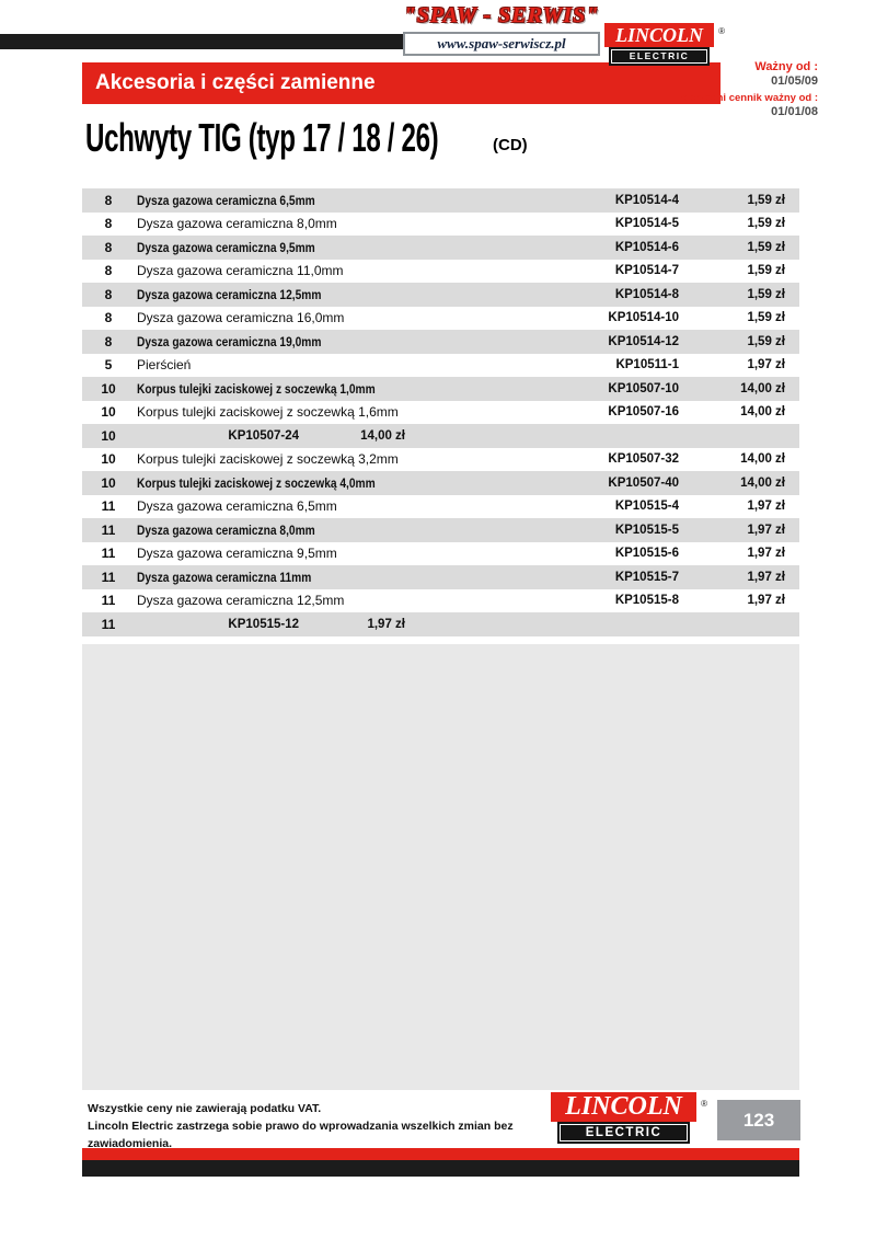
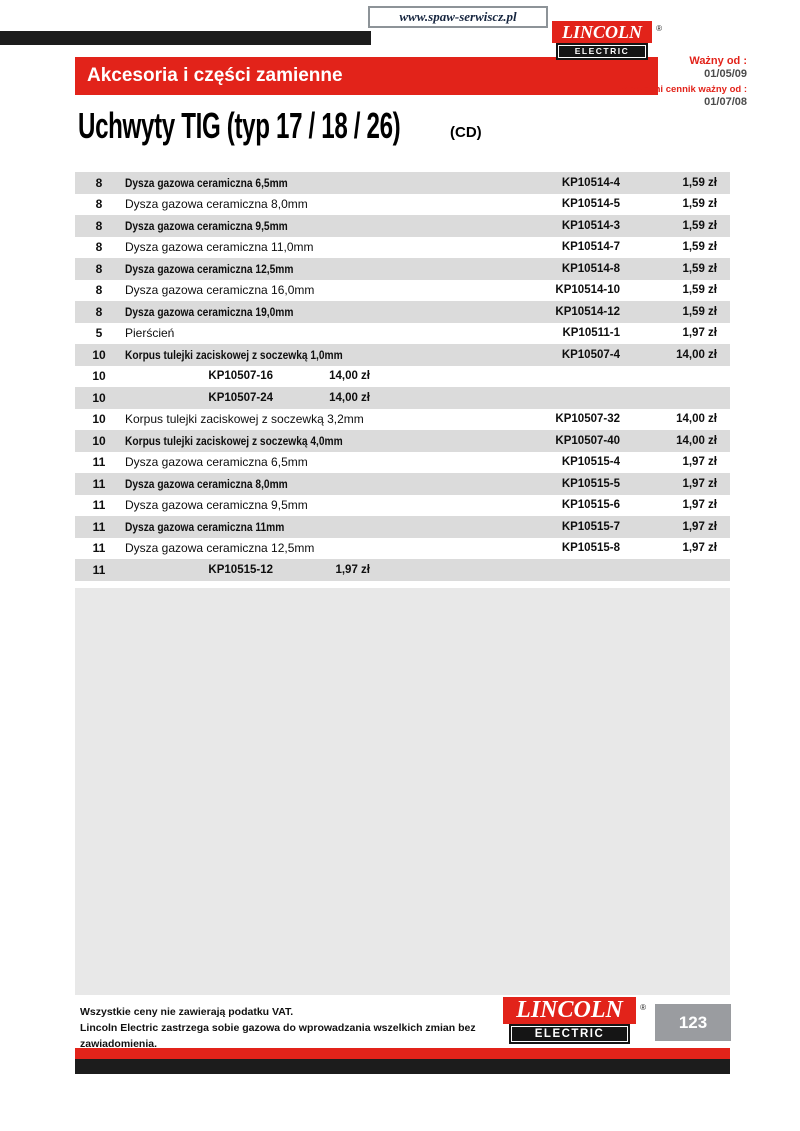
- "SPAW - SERWIS"
  www.spaw-serwiscz.pl
  LINCOLN
  ®
  ELECTRIC
  Akcesoria i części zamienne
  Ważny od :
  01/05/09
  Poprzedni cennik ważny od :
- 01/01/08
+ 01/07/08
  Uchwyty TIG (typ 17 / 18 / 26)
  (CD)
  8
  Dysza gazowa ceramiczna 6,5mm
  KP10514-4
  1,59 zł
  8
  Dysza gazowa ceramiczna 8,0mm
  KP10514-5
  1,59 zł
  8
  Dysza gazowa ceramiczna 9,5mm
- KP10514-6
+ KP10514-3
  1,59 zł
  8
  Dysza gazowa ceramiczna 11,0mm
  KP10514-7
  1,59 zł
  8
  Dysza gazowa ceramiczna 12,5mm
  KP10514-8
  1,59 zł
  8
  Dysza gazowa ceramiczna 16,0mm
  KP10514-10
  1,59 zł
  8
  Dysza gazowa ceramiczna 19,0mm
  KP10514-12
  1,59 zł
  5
  Pierścień
  KP10511-1
  1,97 zł
  10
  Korpus tulejki zaciskowej z soczewką 1,0mm
- KP10507-10
+ KP10507-4
  14,00 zł
  10
- Korpus tulejki zaciskowej z soczewką 1,6mm
  KP10507-16
  14,00 zł
  10
  KP10507-24
  14,00 zł
  10
  Korpus tulejki zaciskowej z soczewką 3,2mm
  KP10507-32
  14,00 zł
  10
  Korpus tulejki zaciskowej z soczewką 4,0mm
  KP10507-40
  14,00 zł
  11
  Dysza gazowa ceramiczna 6,5mm
  KP10515-4
  1,97 zł
  11
  Dysza gazowa ceramiczna 8,0mm
  KP10515-5
  1,97 zł
  11
  Dysza gazowa ceramiczna 9,5mm
  KP10515-6
  1,97 zł
  11
  Dysza gazowa ceramiczna 11mm
  KP10515-7
  1,97 zł
  11
  Dysza gazowa ceramiczna 12,5mm
  KP10515-8
  1,97 zł
  11
  KP10515-12
  1,97 zł
  Wszystkie ceny nie zawierają podatku VAT.
- Lincoln Electric zastrzega sobie prawo do wprowadzania wszelkich zmian bez zawiadomienia.
+ Lincoln Electric zastrzega sobie gazowa do wprowadzania wszelkich zmian bez zawiadomienia.
  LINCOLN
  ®
  ELECTRIC
  123
